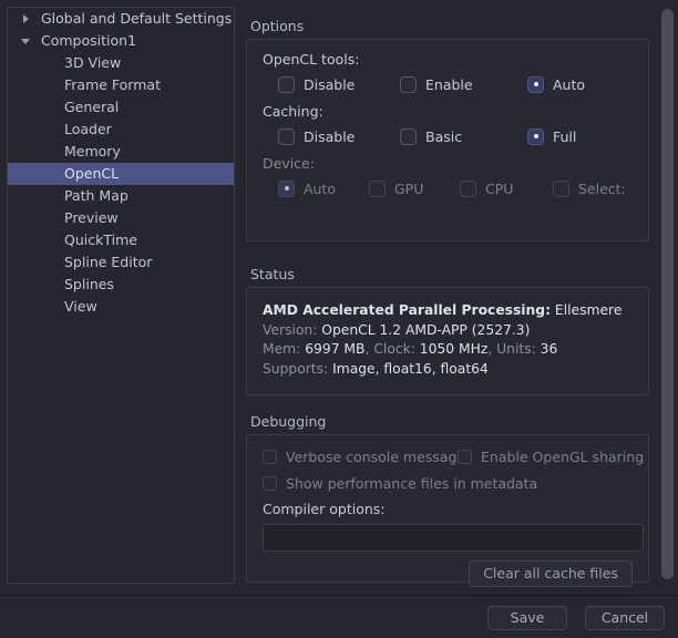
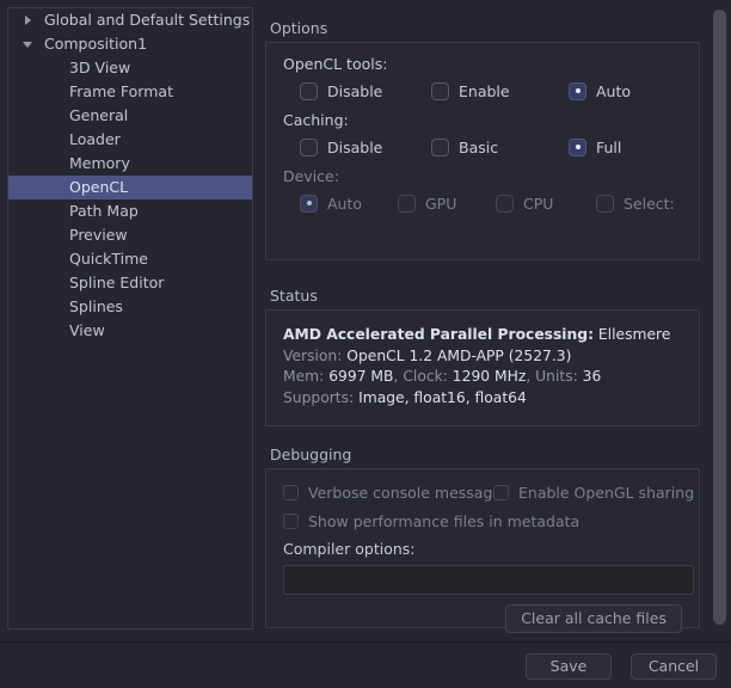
  Global and Default Settings
  Composition1
  3D View
  Frame Format
  General
  Loader
  Memory
  OpenCL
  Path Map
  Preview
  QuickTime
  Spline Editor
  Splines
  View
  Options
  OpenCL tools:
  Disable
  Enable
  Auto
  Caching:
  Disable
  Basic
  Full
  Device:
  Auto
  GPU
  CPU
  Select:
  Status
  AMD Accelerated Parallel Processing: Ellesmere
  Version: OpenCL 1.2 AMD-APP (2527.3)
- Mem: 6997 MB, Clock: 1050 MHz, Units: 36
+ Mem: 6997 MB, Clock: 1290 MHz, Units: 36
  Supports: Image, float16, float64
  Debugging
  Verbose console messag
  Enable OpenGL sharing
  Show performance files in metadata
  Compiler options:
  Clear all cache files
  Save
  Cancel
